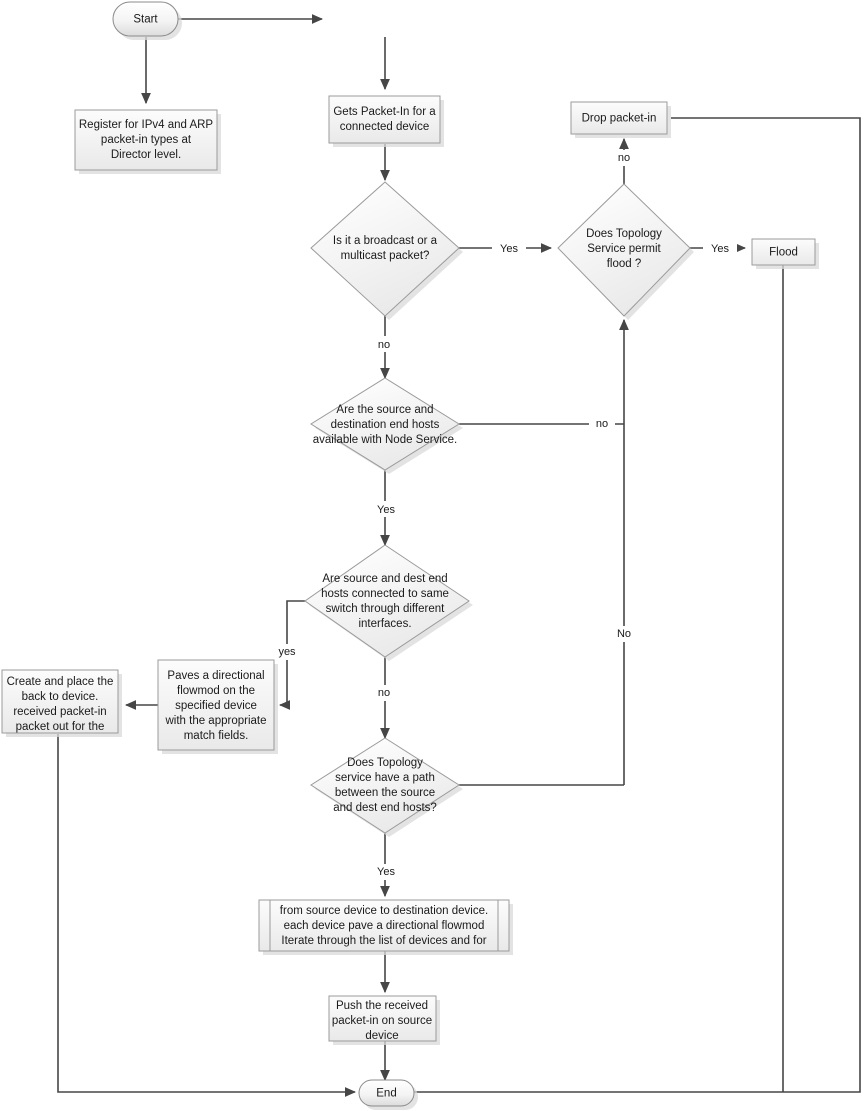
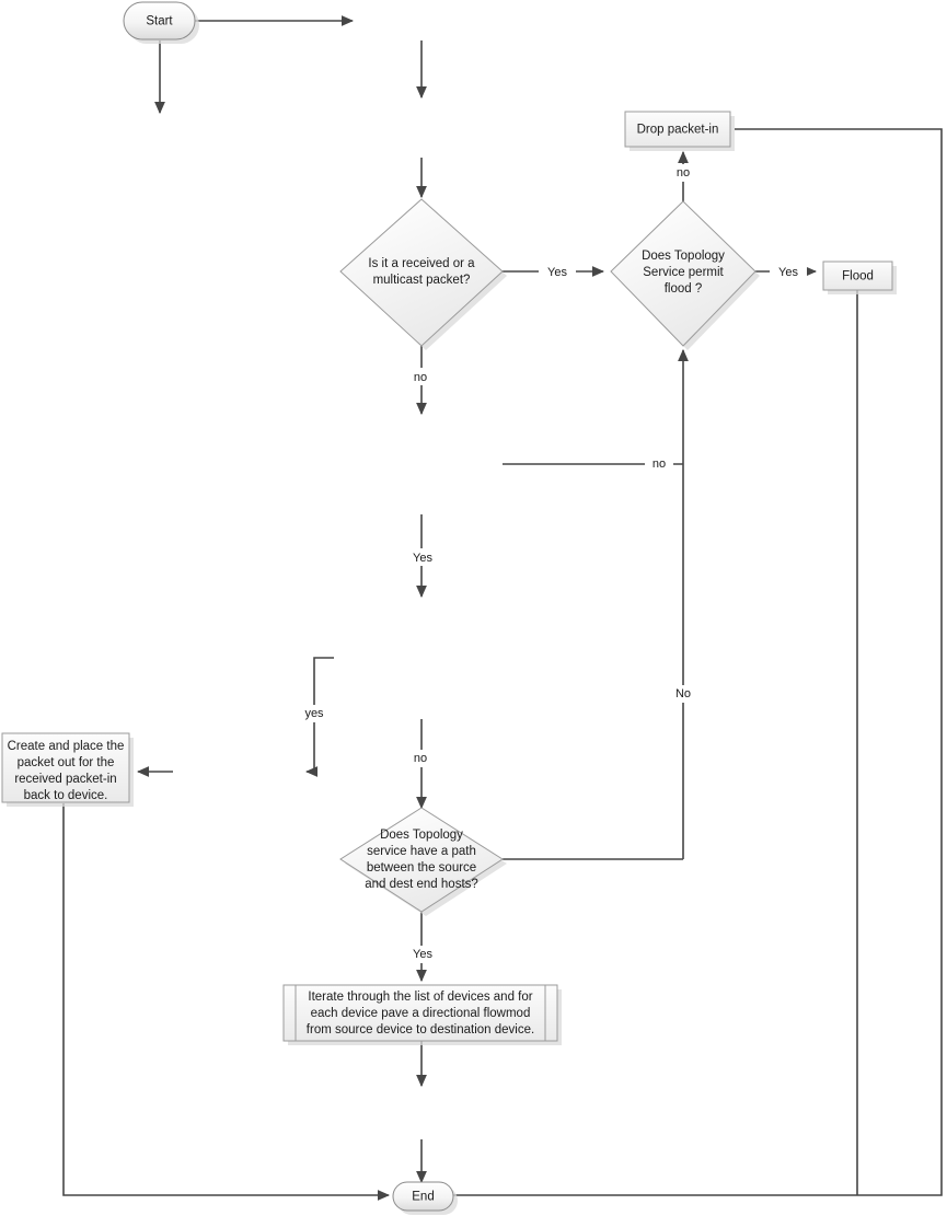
  Yes
  no
  no
  Yes
  no
  Yes
  yes
  no
  No
  Yes
  Start
- Register for IPv4 and ARP
- packet-in types at
- Director level.
- Gets Packet-In for a
- connected device
  Drop packet-in
  Flood
- Is it a broadcast or a
+ Is it a received or a
  multicast packet?
  Does Topology
  Service permit
  flood ?
- Are the source and
- destination end hosts
- available with Node Service.
- Are source and dest end
- hosts connected to same
- switch through different
- interfaces.
  Does Topology
  service have a path
  between the source
  and dest end hosts?
- Paves a directional
- flowmod on the
- specified device
- with the appropriate
- match fields.
  Create and place the
- back to device.
+ packet out for the
  received packet-in
- packet out for the
+ back to device.
- from source device to destination device.
+ Iterate through the list of devices and for
  each device pave a directional flowmod
- Iterate through the list of devices and for
+ from source device to destination device.
- Push the received
- packet-in on source
- device
  End
